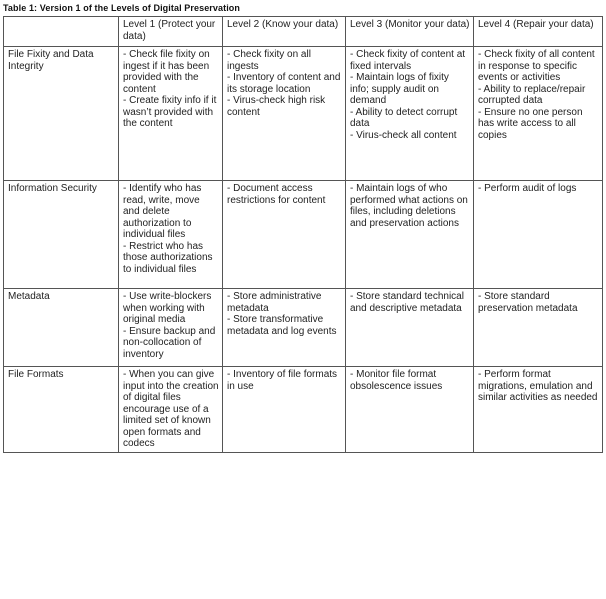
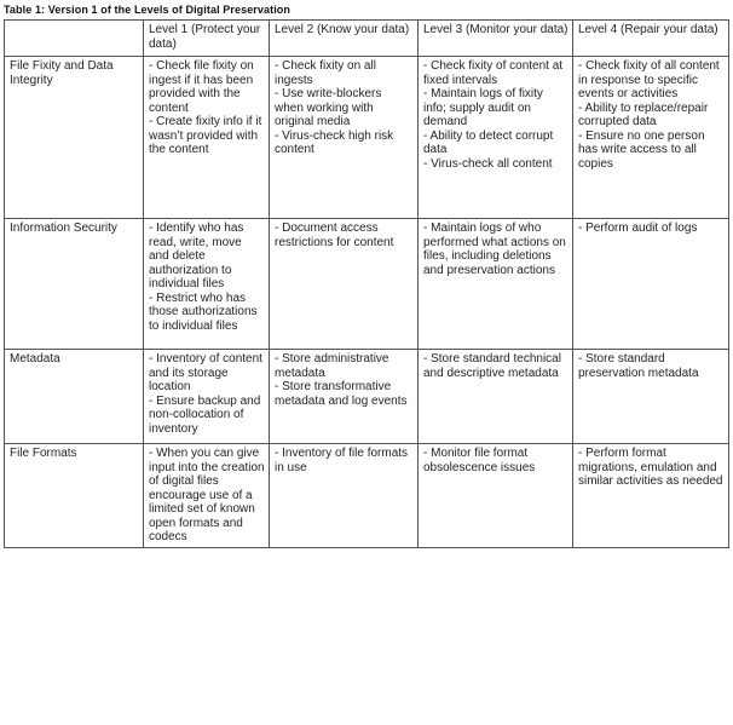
  Table 1: Version 1 of the Levels of Digital Preservation
  	Level 1 (Protect your data)	Level 2 (Know your data)	Level 3 (Monitor your data)	Level 4 (Repair your data)
- File Fixity and Data Integrity	- Check file fixity on ingest if it has been provided with the content- Create fixity info if it wasn’t provided with the content	- Check fixity on all ingests- Inventory of content and its storage location- Virus-check high risk content	- Check fixity of content at fixed intervals- Maintain logs of fixity info; supply audit on demand- Ability to detect corrupt data- Virus-check all content	- Check fixity of all content in response to specific events or activities- Ability to replace/repair corrupted data- Ensure no one person has write access to all copies
+ File Fixity and Data Integrity	- Check file fixity on ingest if it has been provided with the content- Create fixity info if it wasn’t provided with the content	- Check fixity on all ingests- Use write-blockers when working with original media- Virus-check high risk content	- Check fixity of content at fixed intervals- Maintain logs of fixity info; supply audit on demand- Ability to detect corrupt data- Virus-check all content	- Check fixity of all content in response to specific events or activities- Ability to replace/repair corrupted data- Ensure no one person has write access to all copies
  Information Security	- Identify who has read, write, move and delete authorization to individual files- Restrict who has those authorizations to individual files	- Document access restrictions for content	- Maintain logs of who performed what actions on files, including deletions and preservation actions	- Perform audit of logs
- Metadata	- Use write-blockers when working with original media- Ensure backup and non-collocation of inventory	- Store administrative metadata- Store transformative metadata and log events	- Store standard technical and descriptive metadata	- Store standard preservation metadata
+ Metadata	- Inventory of content and its storage location- Ensure backup and non-collocation of inventory	- Store administrative metadata- Store transformative metadata and log events	- Store standard technical and descriptive metadata	- Store standard preservation metadata
  File Formats	- When you can give input into the creation of digital files encourage use of a limited set of known open formats and codecs	- Inventory of file formats in use	- Monitor file format obsolescence issues	- Perform format migrations, emulation and similar activities as needed
